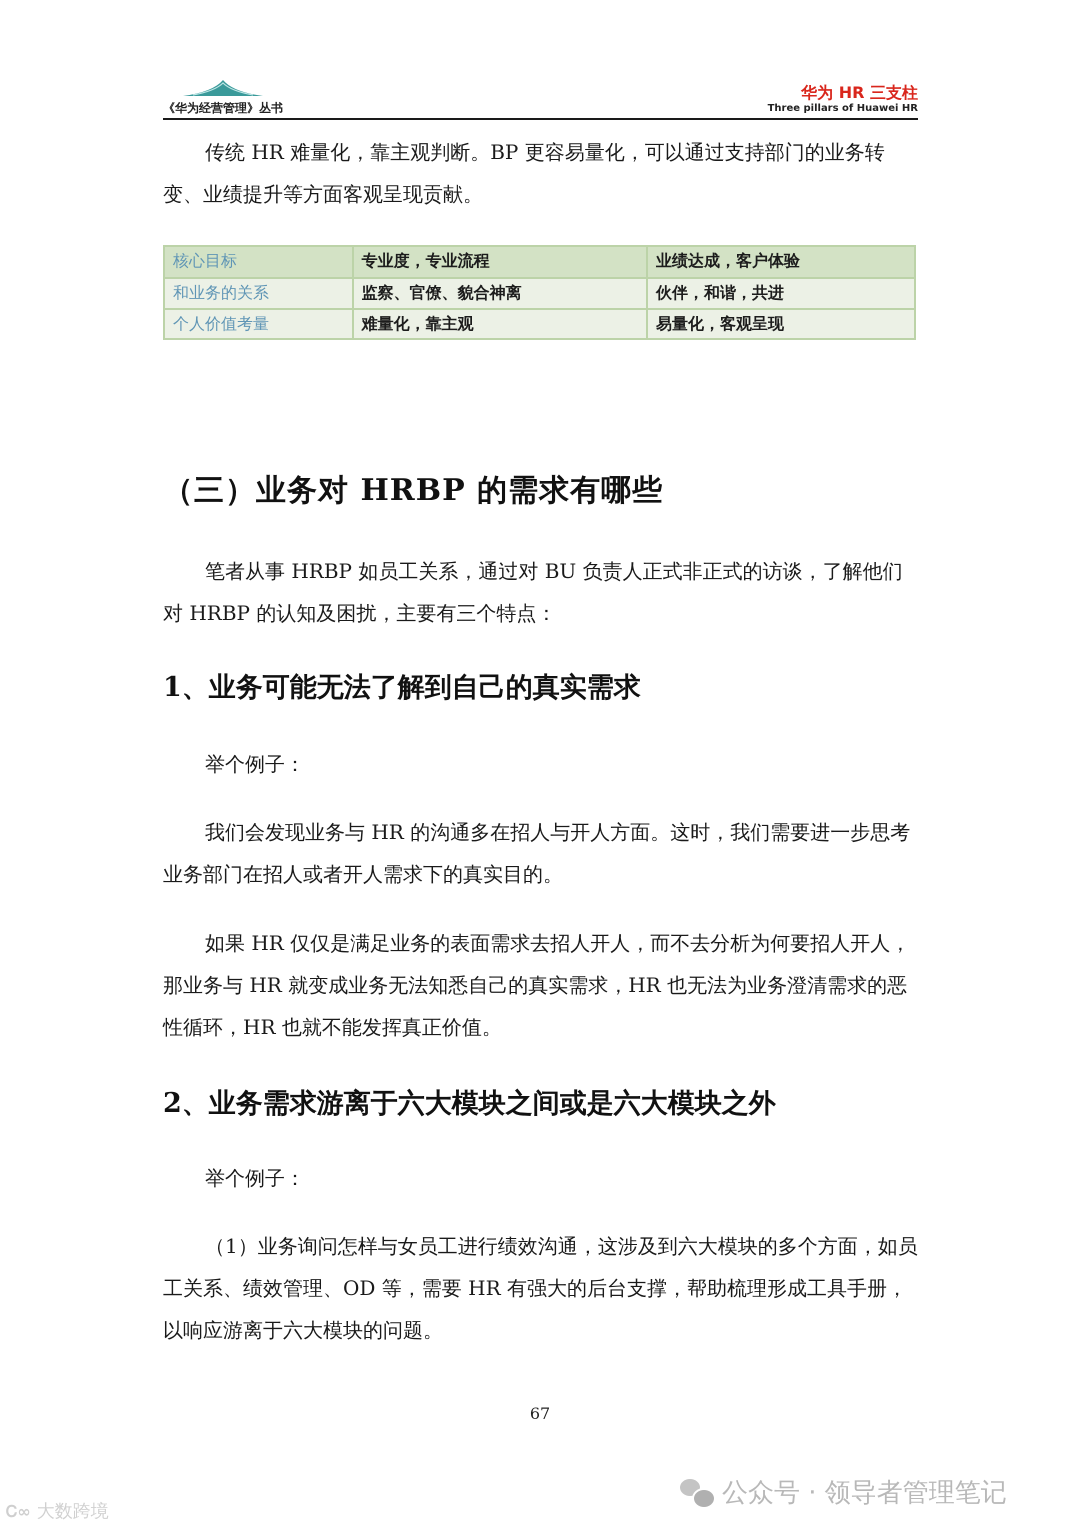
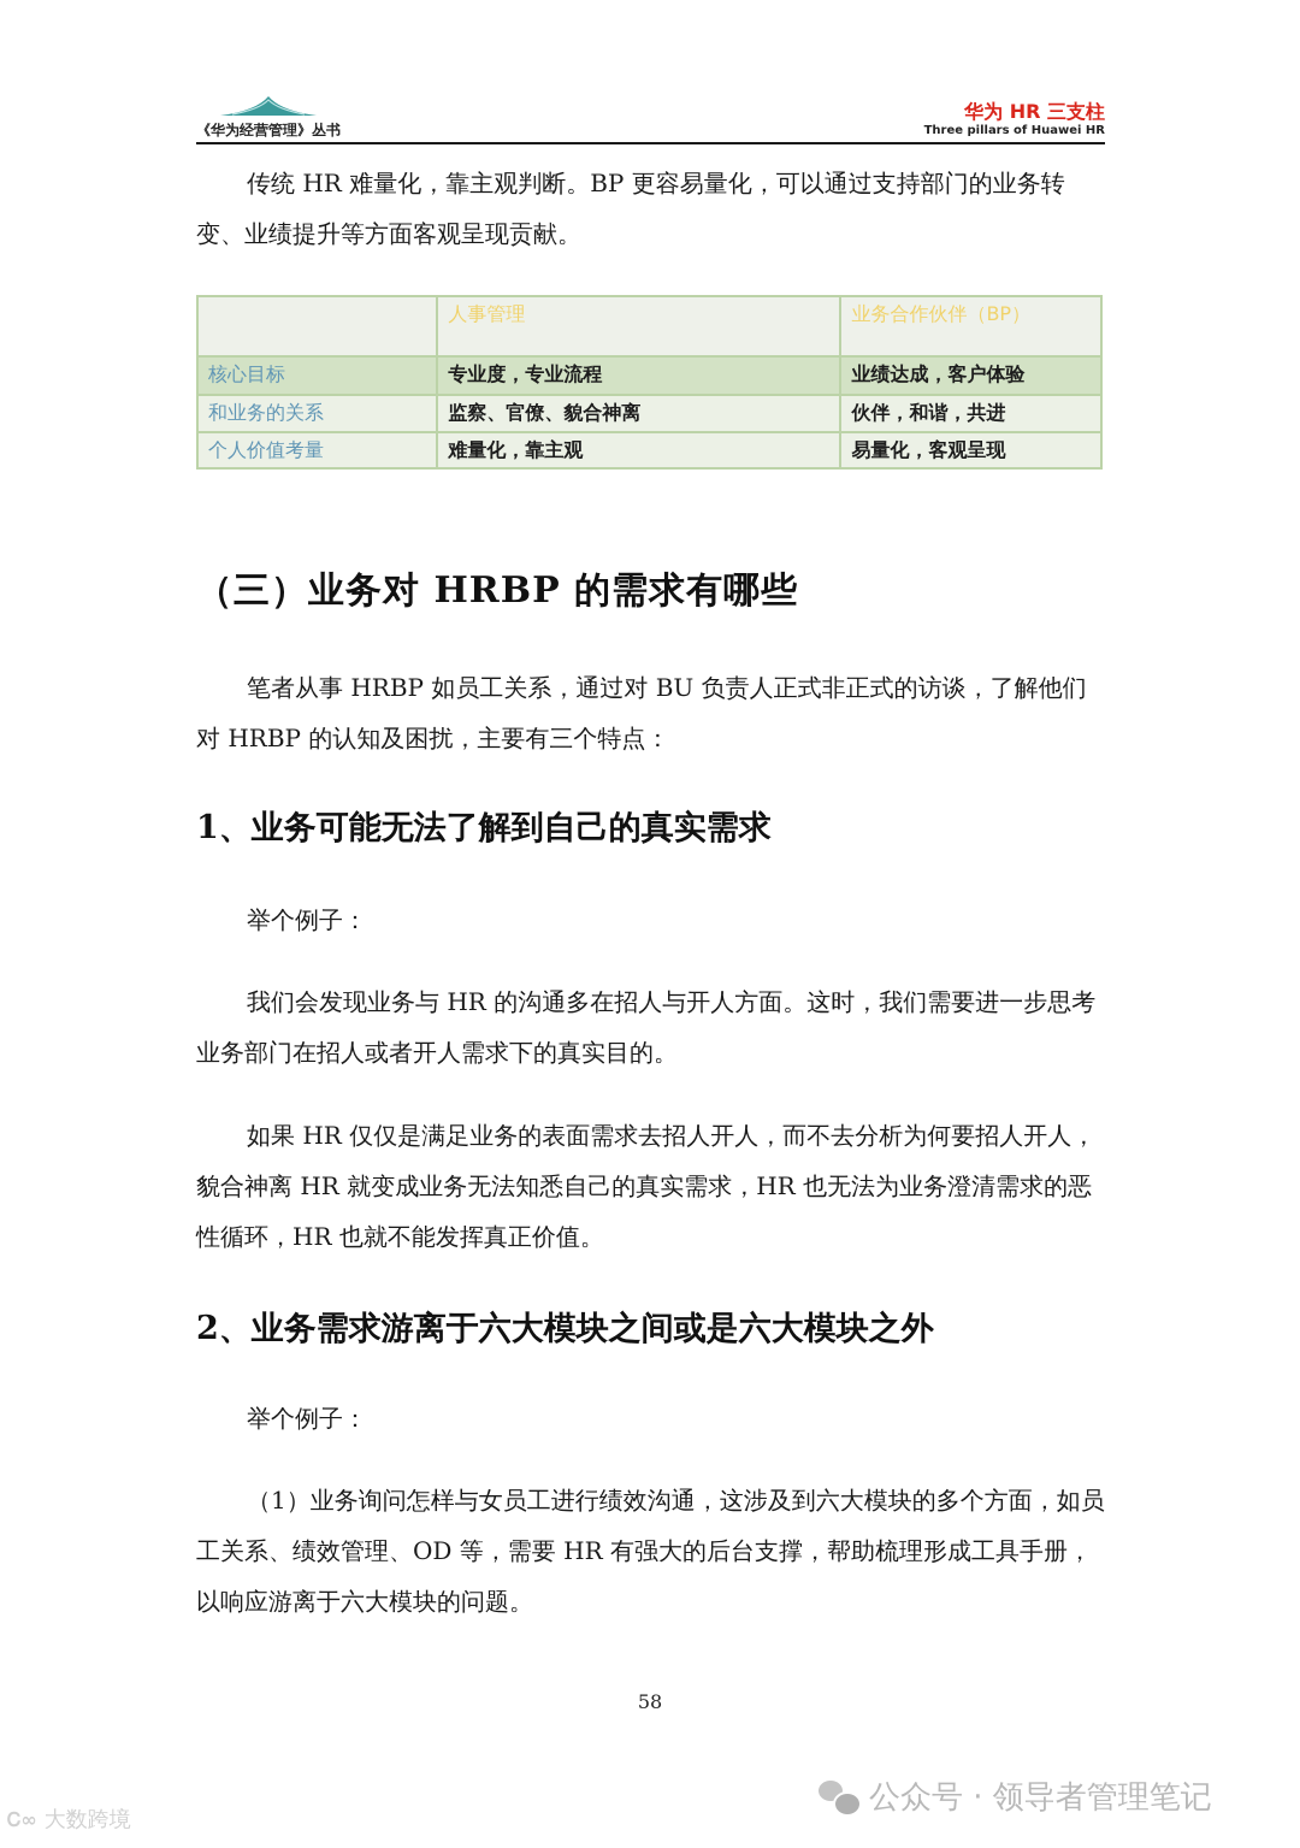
  《华为经营管理》丛书
  华为 HR 三支柱
  Three pillars of Huawei HR
  传统 HR 难量化，靠主观判断。BP 更容易量化，可以通过支持部门的业务转变、业绩提升等方面客观呈现贡献。
+ 	人事管理	业务合作伙伴（BP）
  核心目标	专业度，专业流程	业绩达成，客户体验
  和业务的关系	监察、官僚、貌合神离	伙伴，和谐，共进
  个人价值考量	难量化，靠主观	易量化，客观呈现
  （三）业务对 HRBP 的需求有哪些
  笔者从事 HRBP 如员工关系，通过对 BU 负责人正式非正式的访谈，了解他们对 HRBP 的认知及困扰，主要有三个特点：
  1、业务可能无法了解到自己的真实需求
  举个例子：
  我们会发现业务与 HR 的沟通多在招人与开人方面。这时，我们需要进一步思考业务部门在招人或者开人需求下的真实目的。
- 如果 HR 仅仅是满足业务的表面需求去招人开人，而不去分析为何要招人开人，那业务与 HR 就变成业务无法知悉自己的真实需求，HR 也无法为业务澄清需求的恶性循环，HR 也就不能发挥真正价值。
+ 如果 HR 仅仅是满足业务的表面需求去招人开人，而不去分析为何要招人开人，貌合神离 HR 就变成业务无法知悉自己的真实需求，HR 也无法为业务澄清需求的恶性循环，HR 也就不能发挥真正价值。
  2、业务需求游离于六大模块之间或是六大模块之外
  举个例子：
  （1）业务询问怎样与女员工进行绩效沟通，这涉及到六大模块的多个方面，如员工关系、绩效管理、OD 等，需要 HR 有强大的后台支撑，帮助梳理形成工具手册，以响应游离于六大模块的问题。
- 67
+ 58
  公众号 · 领导者管理笔记
  Ꮯ∞
  大数跨境
